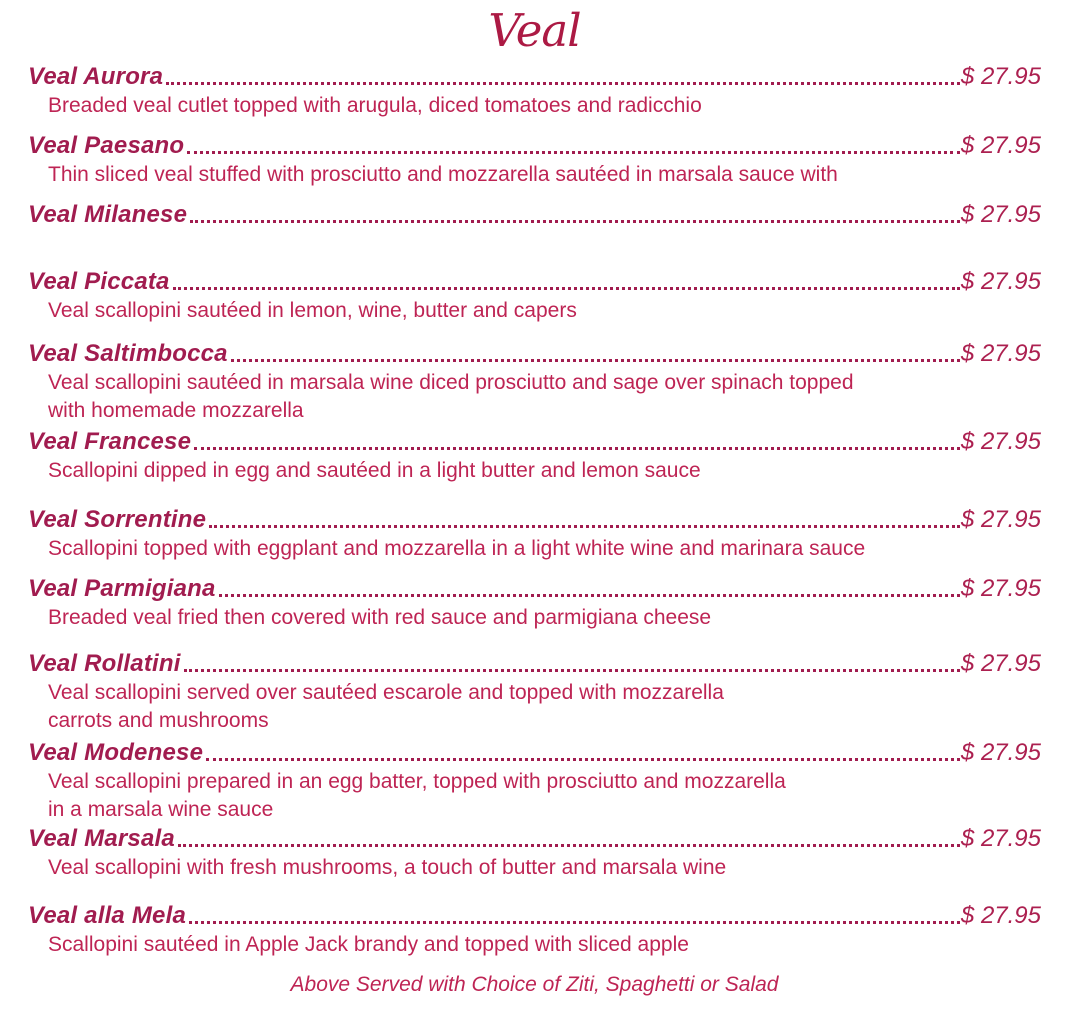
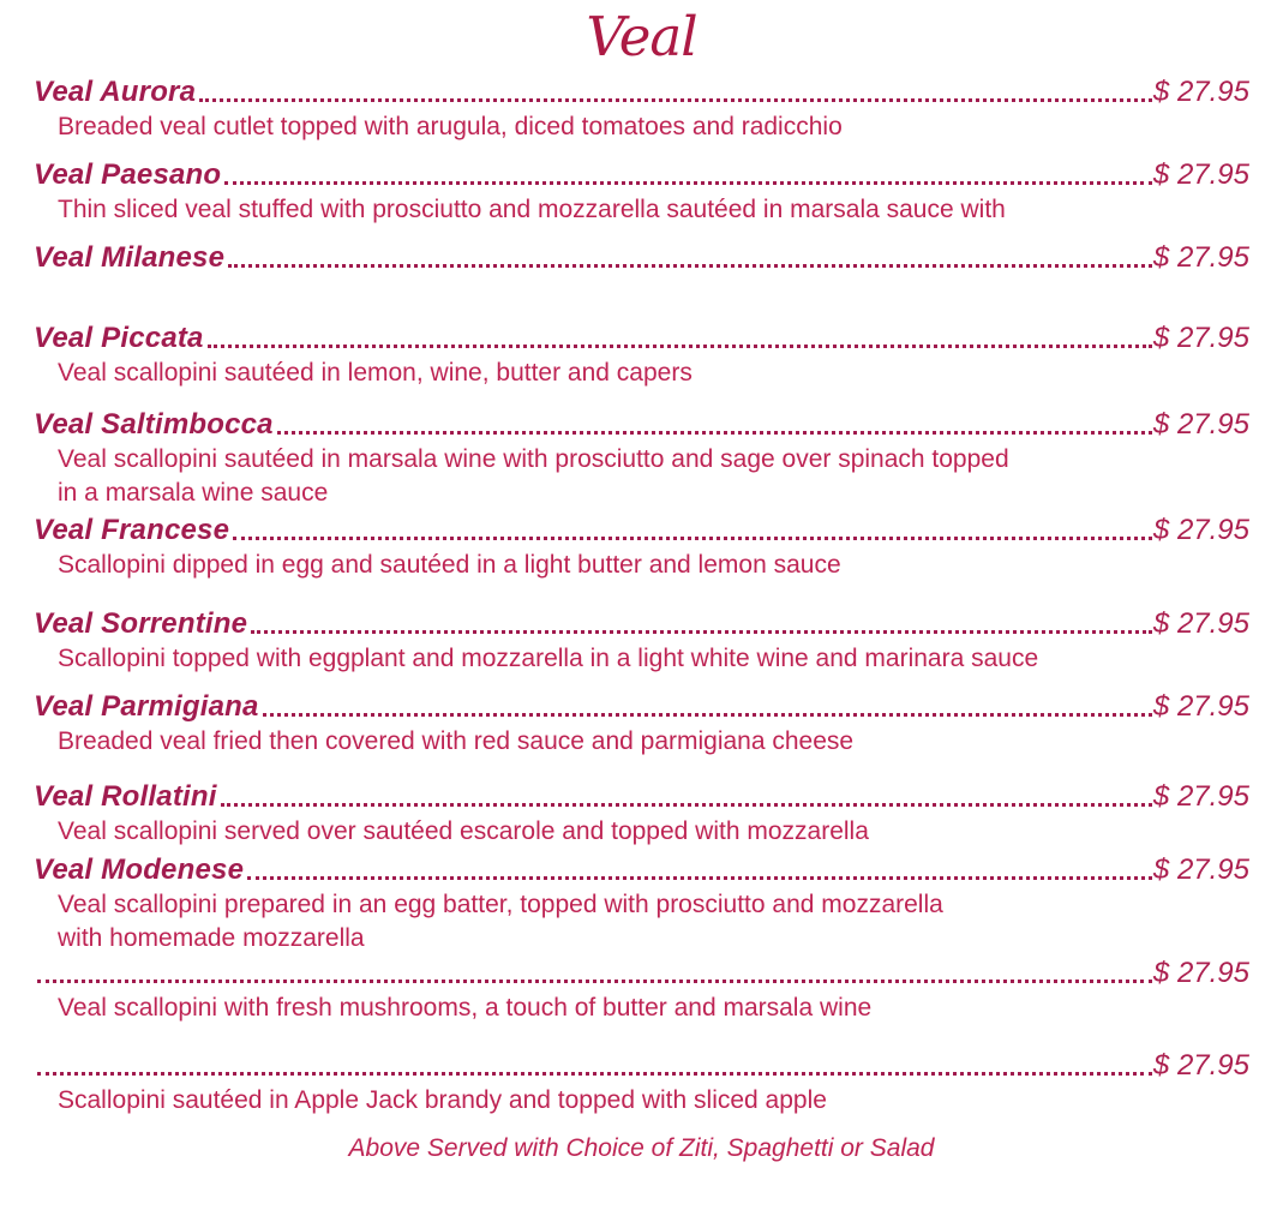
  Veal
  Veal Aurora
  $ 27.95
  Breaded veal cutlet topped with arugula, diced tomatoes and radicchio
  Veal Paesano
  $ 27.95
  Thin sliced veal stuffed with prosciutto and mozzarella sautéed in marsala sauce with
  Veal Milanese
  $ 27.95
  Veal Piccata
  $ 27.95
  Veal scallopini sautéed in lemon, wine, butter and capers
  Veal Saltimbocca
  $ 27.95
- Veal scallopini sautéed in marsala wine diced prosciutto and sage over spinach topped
+ Veal scallopini sautéed in marsala wine with prosciutto and sage over spinach topped
- with homemade mozzarella
+ in a marsala wine sauce
  Veal Francese
  $ 27.95
  Scallopini dipped in egg and sautéed in a light butter and lemon sauce
  Veal Sorrentine
  $ 27.95
  Scallopini topped with eggplant and mozzarella in a light white wine and marinara sauce
  Veal Parmigiana
  $ 27.95
  Breaded veal fried then covered with red sauce and parmigiana cheese
  Veal Rollatini
  $ 27.95
  Veal scallopini served over sautéed escarole and topped with mozzarella
- carrots and mushrooms
  Veal Modenese
  $ 27.95
  Veal scallopini prepared in an egg batter, topped with prosciutto and mozzarella
- in a marsala wine sauce
+ with homemade mozzarella
- Veal Marsala
  $ 27.95
  Veal scallopini with fresh mushrooms, a touch of butter and marsala wine
- Veal alla Mela
  $ 27.95
  Scallopini sautéed in Apple Jack brandy and topped with sliced apple
  Above Served with Choice of Ziti, Spaghetti or Salad
